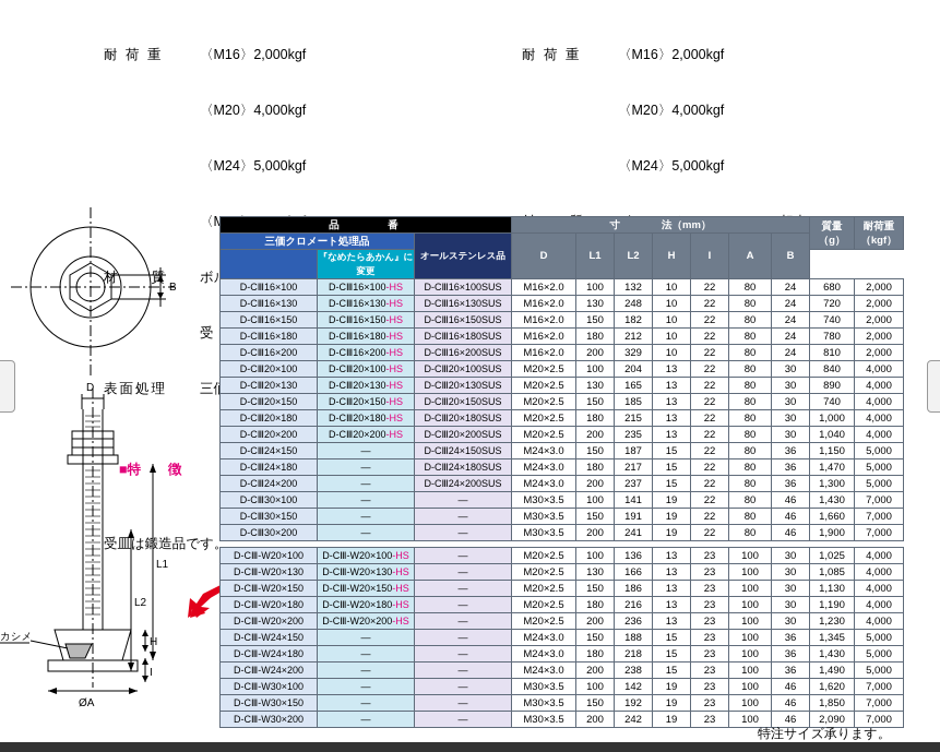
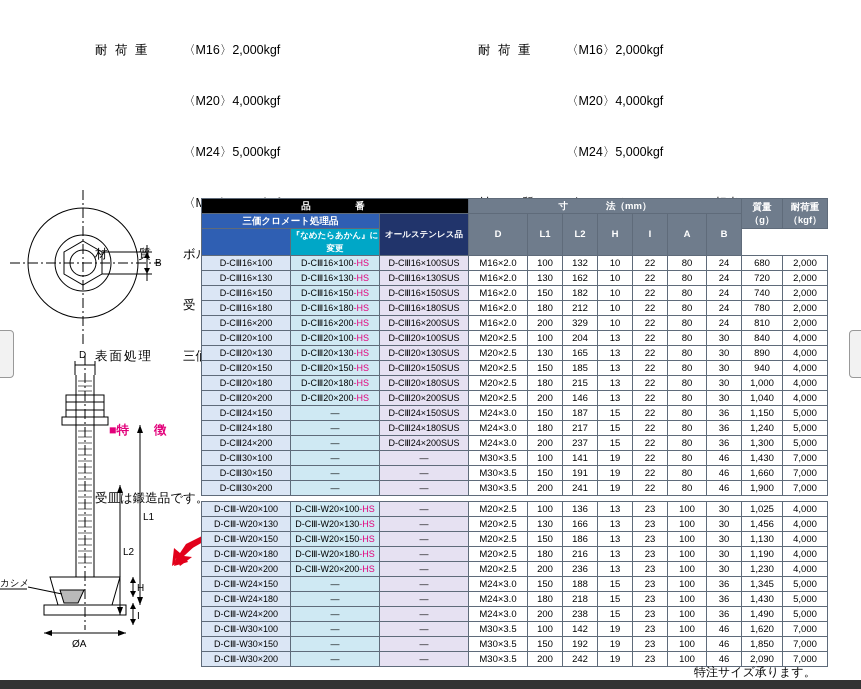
  耐 荷 重
  〈M16〉2,000kgf
  〈M20〉4,000kgf
  〈M24〉5,000kgf
  表面処理
  ■特 徴
  受皿は鍛造品です
  耐 荷 重
  〈M16〉2,000kgf
  〈M20〉4,000kgf
  〈M24〉5,000kgf
  B
  D
  L1
  L2
  H
  I
  ØA
  カシメ
  品 番	寸 法（mm）	質量 （g）	耐荷重 （kgf）
  三価クロメート処理品	オールステンレス品	D	L1	L2	H	I	A	B
  	『なめたらあかん』に変更
  D-CⅢ16×100	D-CⅢ16×100-HS	D-CⅢ16×100SUS	M16×2.0	100	132	10	22	80	24	680	2,000
- D-CⅢ16×130	D-CⅢ16×130-HS	D-CⅢ16×130SUS	M16×2.0	130	248	10	22	80	24	720	2,000
+ D-CⅢ16×130	D-CⅢ16×130-HS	D-CⅢ16×130SUS	M16×2.0	130	162	10	22	80	24	720	2,000
  D-CⅢ16×150	D-CⅢ16×150-HS	D-CⅢ16×150SUS	M16×2.0	150	182	10	22	80	24	740	2,000
  D-CⅢ16×180	D-CⅢ16×180-HS	D-CⅢ16×180SUS	M16×2.0	180	212	10	22	80	24	780	2,000
  D-CⅢ16×200	D-CⅢ16×200-HS	D-CⅢ16×200SUS	M16×2.0	200	329	10	22	80	24	810	2,000
  D-CⅢ20×100	D-CⅢ20×100-HS	D-CⅢ20×100SUS	M20×2.5	100	204	13	22	80	30	840	4,000
  D-CⅢ20×130	D-CⅢ20×130-HS	D-CⅢ20×130SUS	M20×2.5	130	165	13	22	80	30	890	4,000
- D-CⅢ20×150	D-CⅢ20×150-HS	D-CⅢ20×150SUS	M20×2.5	150	185	13	22	80	30	740	4,000
+ D-CⅢ20×150	D-CⅢ20×150-HS	D-CⅢ20×150SUS	M20×2.5	150	185	13	22	80	30	940	4,000
  D-CⅢ20×180	D-CⅢ20×180-HS	D-CⅢ20×180SUS	M20×2.5	180	215	13	22	80	30	1,000	4,000
- D-CⅢ20×200	D-CⅢ20×200-HS	D-CⅢ20×200SUS	M20×2.5	200	235	13	22	80	30	1,040	4,000
+ D-CⅢ20×200	D-CⅢ20×200-HS	D-CⅢ20×200SUS	M20×2.5	200	146	13	22	80	30	1,040	4,000
  D-CⅢ24×150	―	D-CⅢ24×150SUS	M24×3.0	150	187	15	22	80	36	1,150	5,000
- D-CⅢ24×180	―	D-CⅢ24×180SUS	M24×3.0	180	217	15	22	80	36	1,470	5,000
+ D-CⅢ24×180	―	D-CⅢ24×180SUS	M24×3.0	180	217	15	22	80	36	1,240	5,000
  D-CⅢ24×200	―	D-CⅢ24×200SUS	M24×3.0	200	237	15	22	80	36	1,300	5,000
  D-CⅢ30×100	―	―	M30×3.5	100	141	19	22	80	46	1,430	7,000
  D-CⅢ30×150	―	―	M30×3.5	150	191	19	22	80	46	1,660	7,000
  D-CⅢ30×200	―	―	M30×3.5	200	241	19	22	80	46	1,900	7,000
  D-CⅢ-W20×100	D-CⅢ-W20×100-HS	―	M20×2.5	100	136	13	23	100	30	1,025	4,000
- D-CⅢ-W20×130	D-CⅢ-W20×130-HS	―	M20×2.5	130	166	13	23	100	30	1,085	4,000
+ D-CⅢ-W20×130	D-CⅢ-W20×130-HS	―	M20×2.5	130	166	13	23	100	30	1,456	4,000
  D-CⅢ-W20×150	D-CⅢ-W20×150-HS	―	M20×2.5	150	186	13	23	100	30	1,130	4,000
  D-CⅢ-W20×180	D-CⅢ-W20×180-HS	―	M20×2.5	180	216	13	23	100	30	1,190	4,000
  D-CⅢ-W20×200	D-CⅢ-W20×200-HS	―	M20×2.5	200	236	13	23	100	30	1,230	4,000
  D-CⅢ-W24×150	―	―	M24×3.0	150	188	15	23	100	36	1,345	5,000
  D-CⅢ-W24×180	―	―	M24×3.0	180	218	15	23	100	36	1,430	5,000
  D-CⅢ-W24×200	―	―	M24×3.0	200	238	15	23	100	36	1,490	5,000
  D-CⅢ-W30×100	―	―	M30×3.5	100	142	19	23	100	46	1,620	7,000
  D-CⅢ-W30×150	―	―	M30×3.5	150	192	19	23	100	46	1,850	7,000
  D-CⅢ-W30×200	―	―	M30×3.5	200	242	19	23	100	46	2,090	7,000
  特注サイズ承ります。
